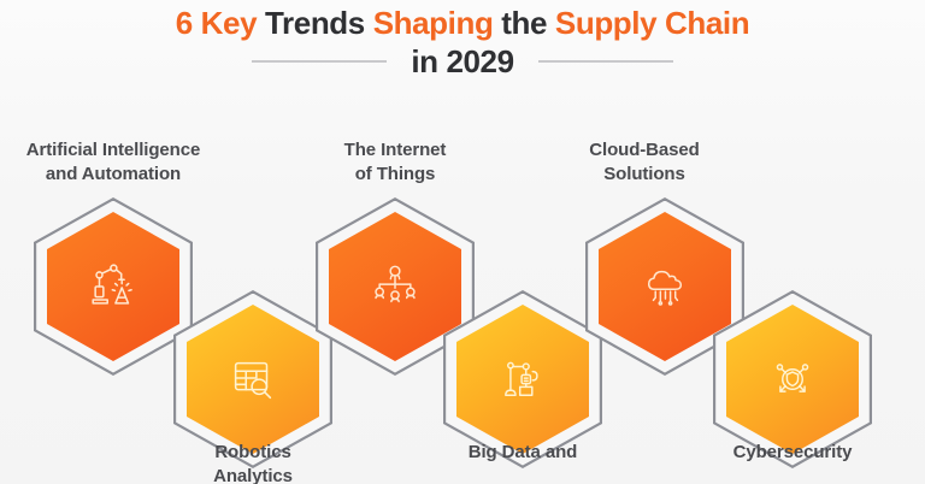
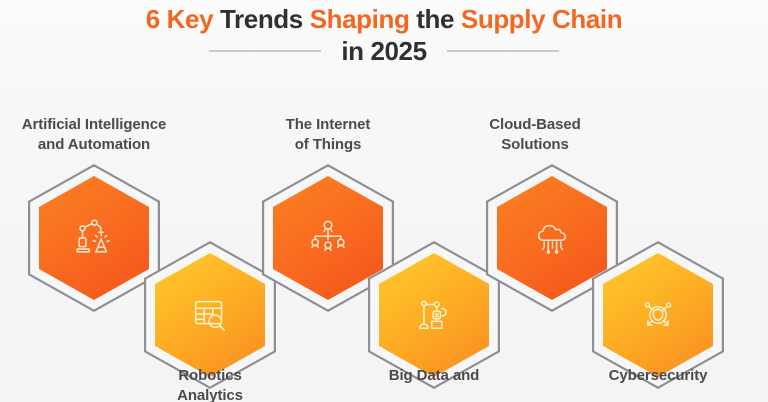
  6 Key Trends Shaping the Supply Chain
- in 2029
+ in 2025
  Artificial Intelligence
  and Automation
  Robotics
  Analytics
  The Internet
  of Things
  Big Data and
  Cloud-Based
  Solutions
  Cybersecurity
